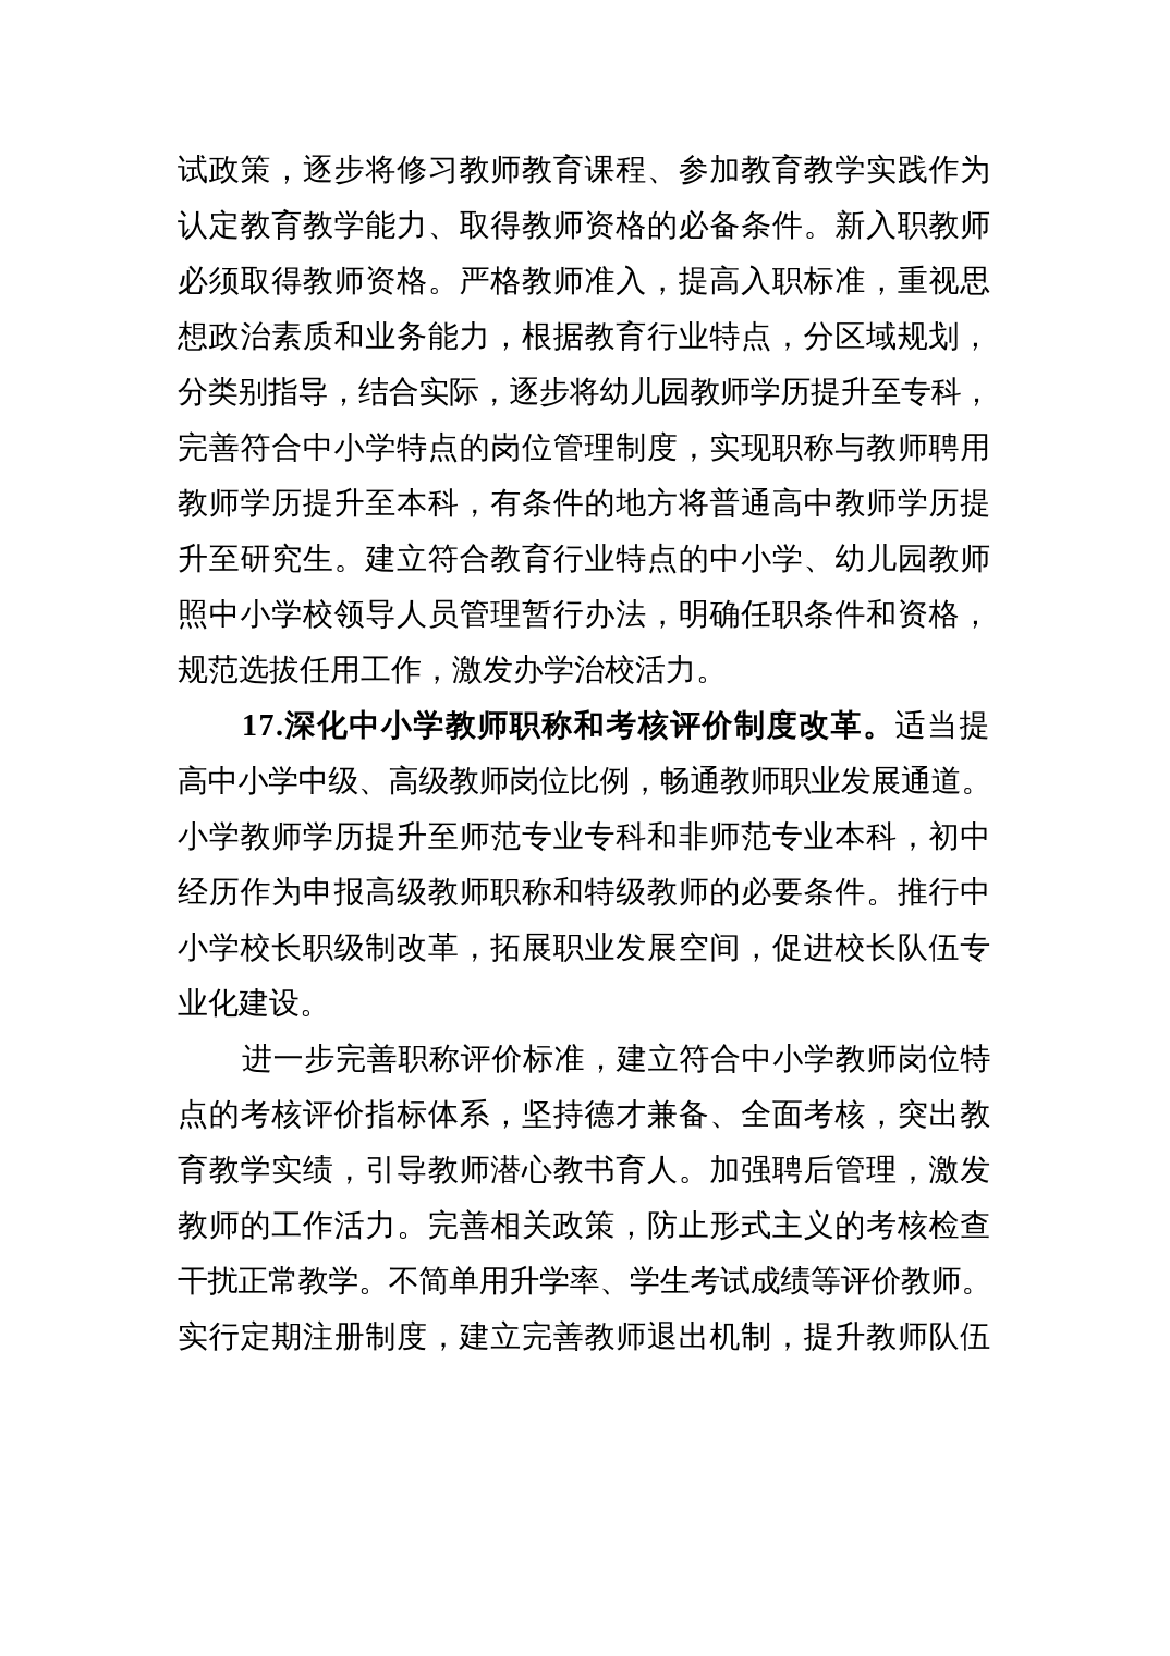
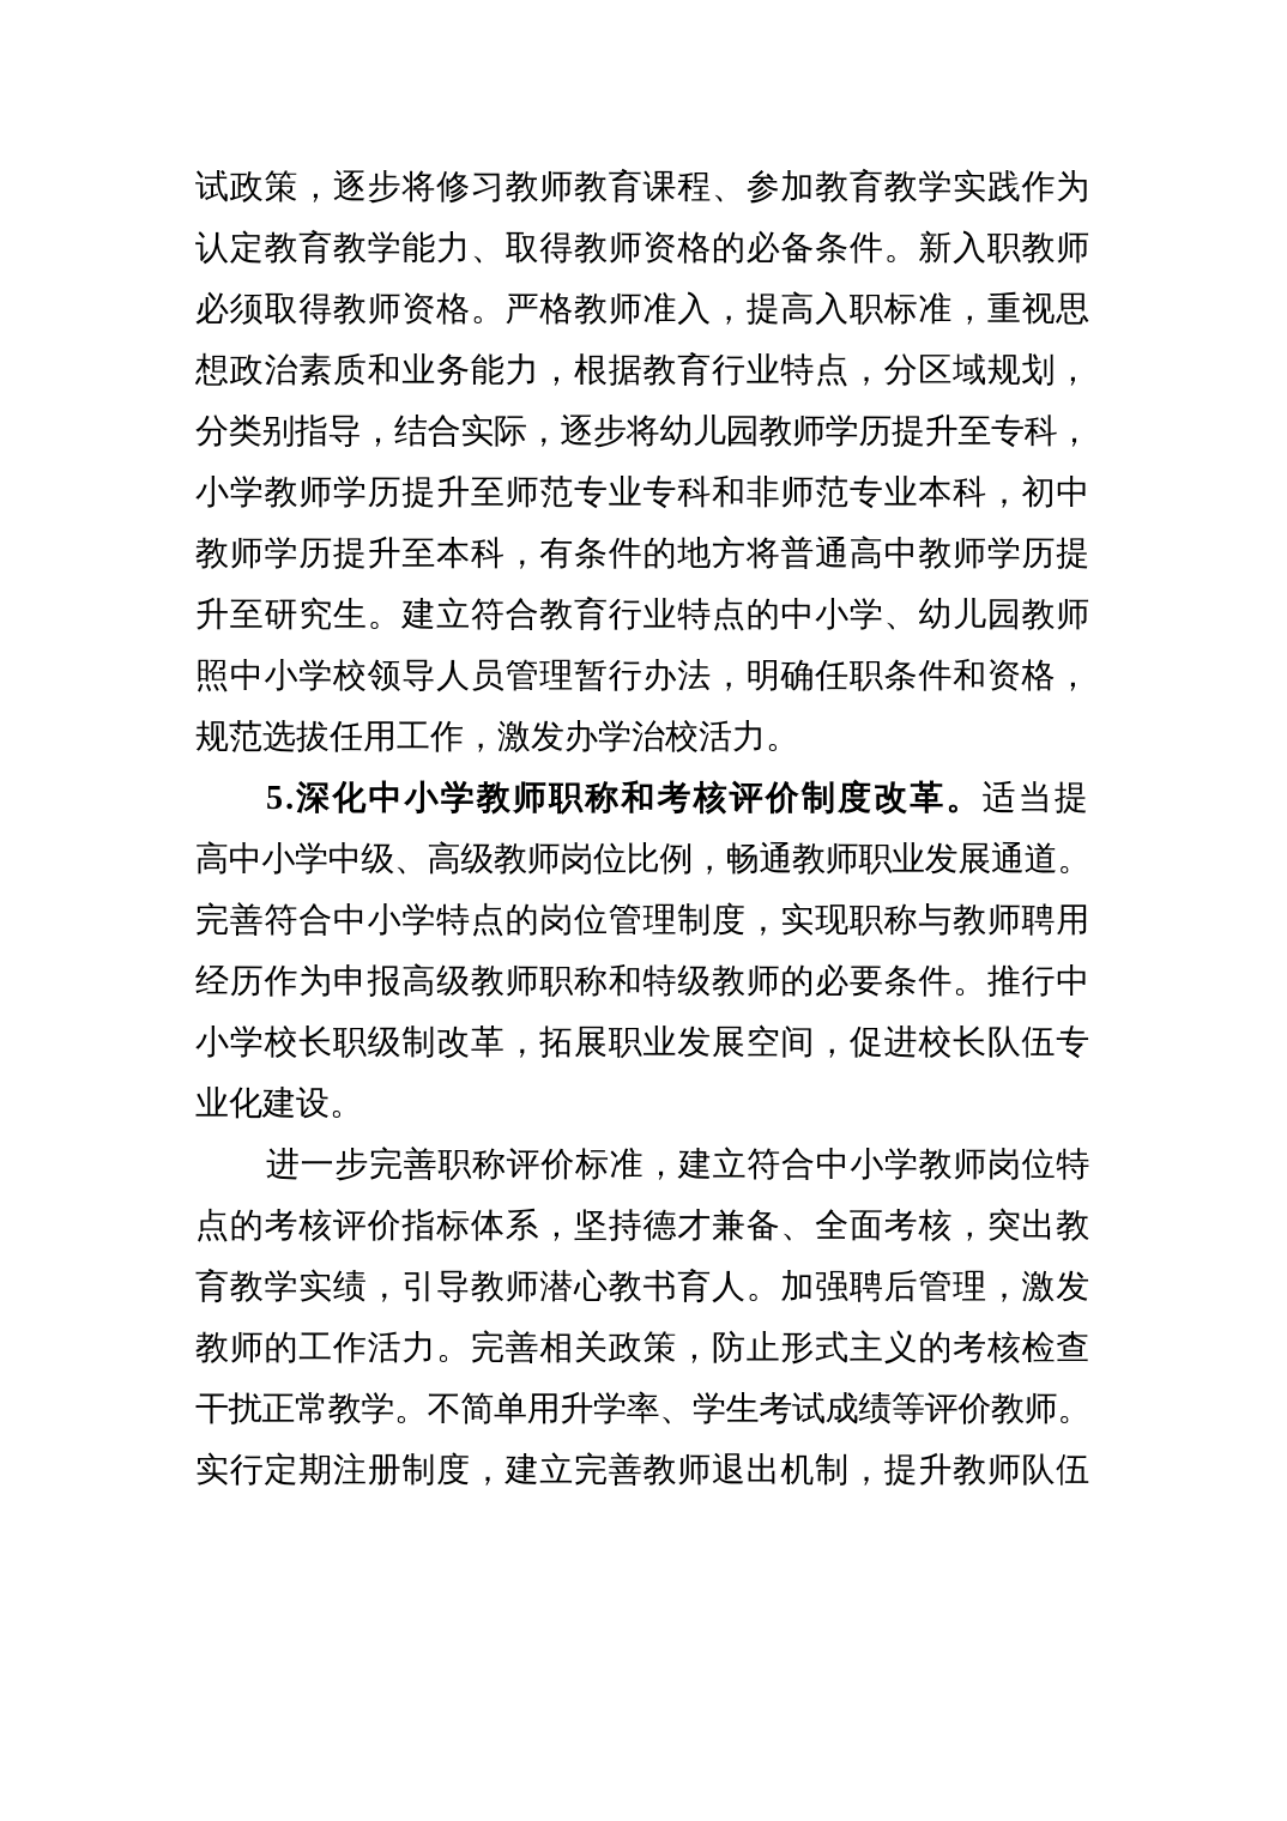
  试政策，逐步将修习教师教育课程、参加教育教学实践作为
  认定教育教学能力、取得教师资格的必备条件。新入职教师
  必须取得教师资格。严格教师准入，提高入职标准，重视思
  想政治素质和业务能力，根据教育行业特点，分区域规划，
  分类别指导，结合实际，逐步将幼儿园教师学历提升至专科，
- 完善符合中小学特点的岗位管理制度，实现职称与教师聘用
+ 小学教师学历提升至师范专业专科和非师范专业本科，初中
  教师学历提升至本科，有条件的地方将普通高中教师学历提
  升至研究生。建立符合教育行业特点的中小学、幼儿园教师
  照中小学校领导人员管理暂行办法，明确任职条件和资格，
  规范选拔任用工作，激发办学治校活力。
- 17.深化中小学教师职称和考核评价制度改革。适当提
+ 5.深化中小学教师职称和考核评价制度改革。适当提
  高中小学中级、高级教师岗位比例，畅通教师职业发展通道。
- 小学教师学历提升至师范专业专科和非师范专业本科，初中
+ 完善符合中小学特点的岗位管理制度，实现职称与教师聘用
  经历作为申报高级教师职称和特级教师的必要条件。推行中
  小学校长职级制改革，拓展职业发展空间，促进校长队伍专
  业化建设。
  进一步完善职称评价标准，建立符合中小学教师岗位特
  点的考核评价指标体系，坚持德才兼备、全面考核，突出教
  育教学实绩，引导教师潜心教书育人。加强聘后管理，激发
  教师的工作活力。完善相关政策，防止形式主义的考核检查
  干扰正常教学。不简单用升学率、学生考试成绩等评价教师。
  实行定期注册制度，建立完善教师退出机制，提升教师队伍
